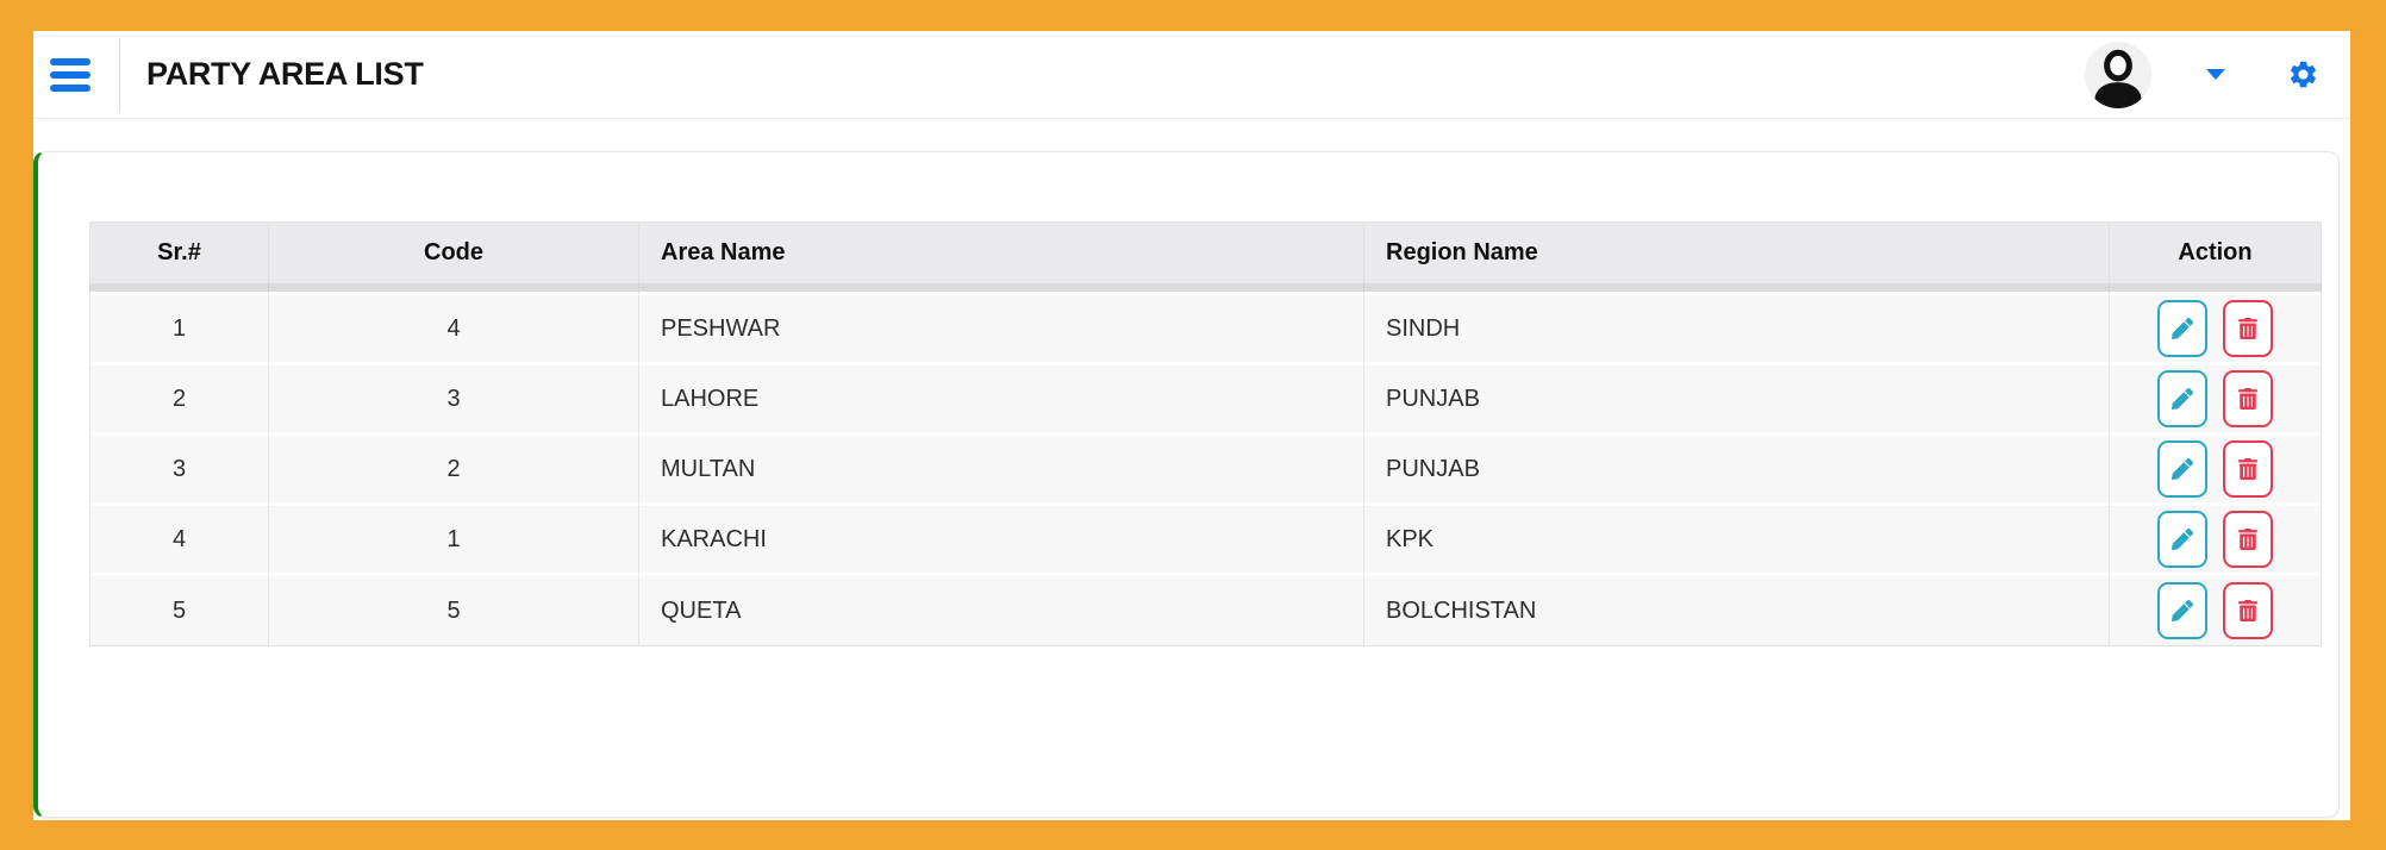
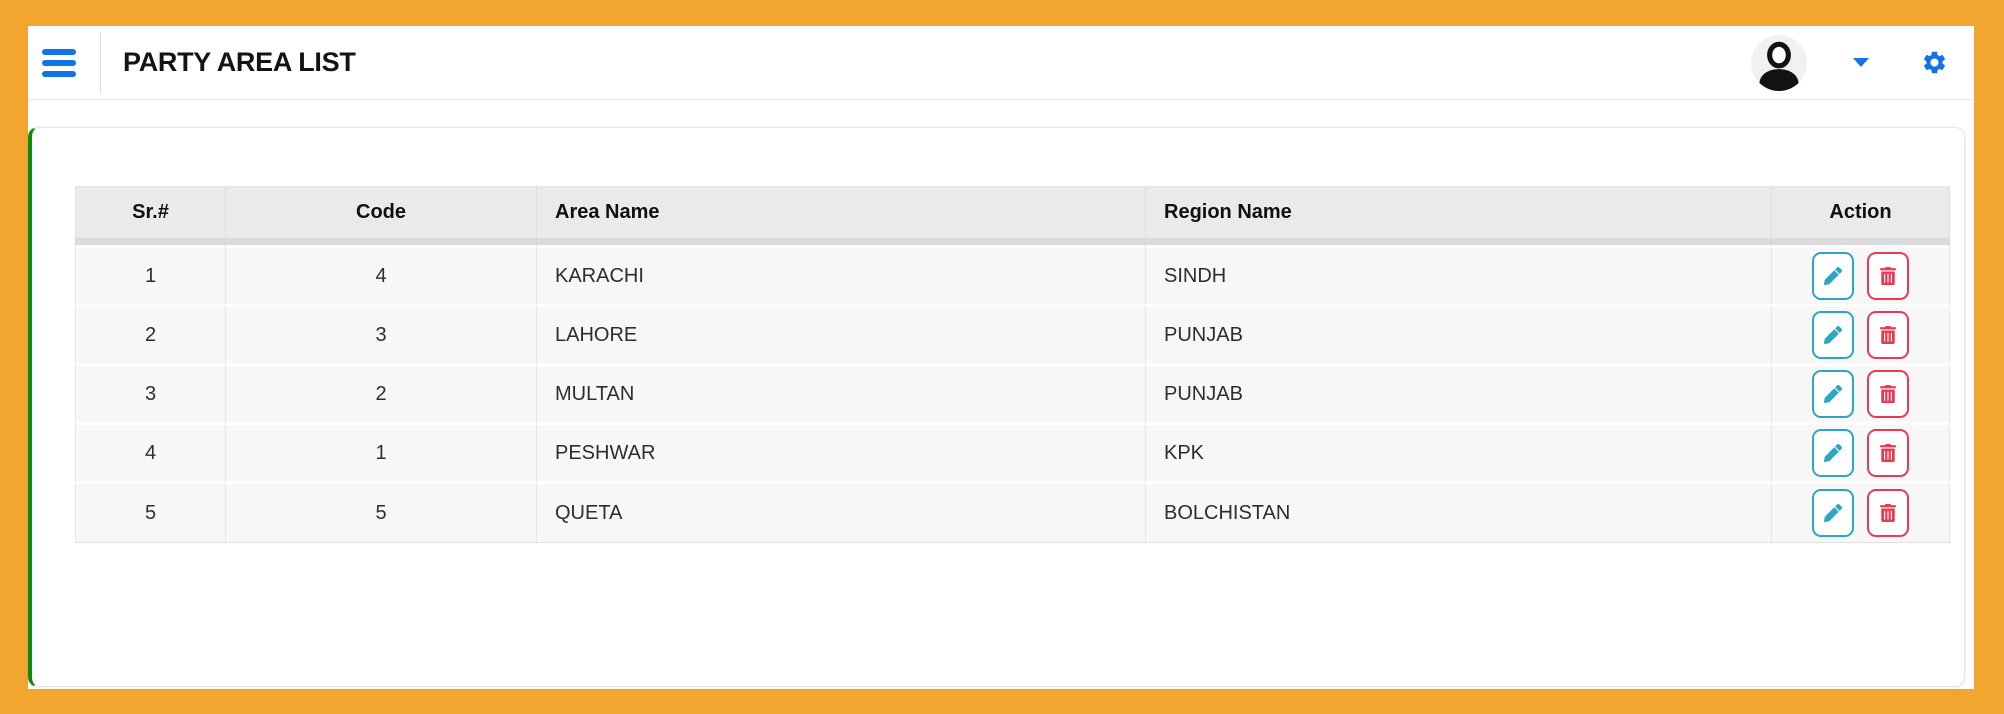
  PARTY AREA LIST
  Sr.#	Code	Area Name	Region Name	Action
- 1	4	PESHWAR	SINDH
+ 1	4	KARACHI	SINDH
  2	3	LAHORE	PUNJAB
  3	2	MULTAN	PUNJAB
- 4	1	KARACHI	KPK
+ 4	1	PESHWAR	KPK
  5	5	QUETA	BOLCHISTAN
